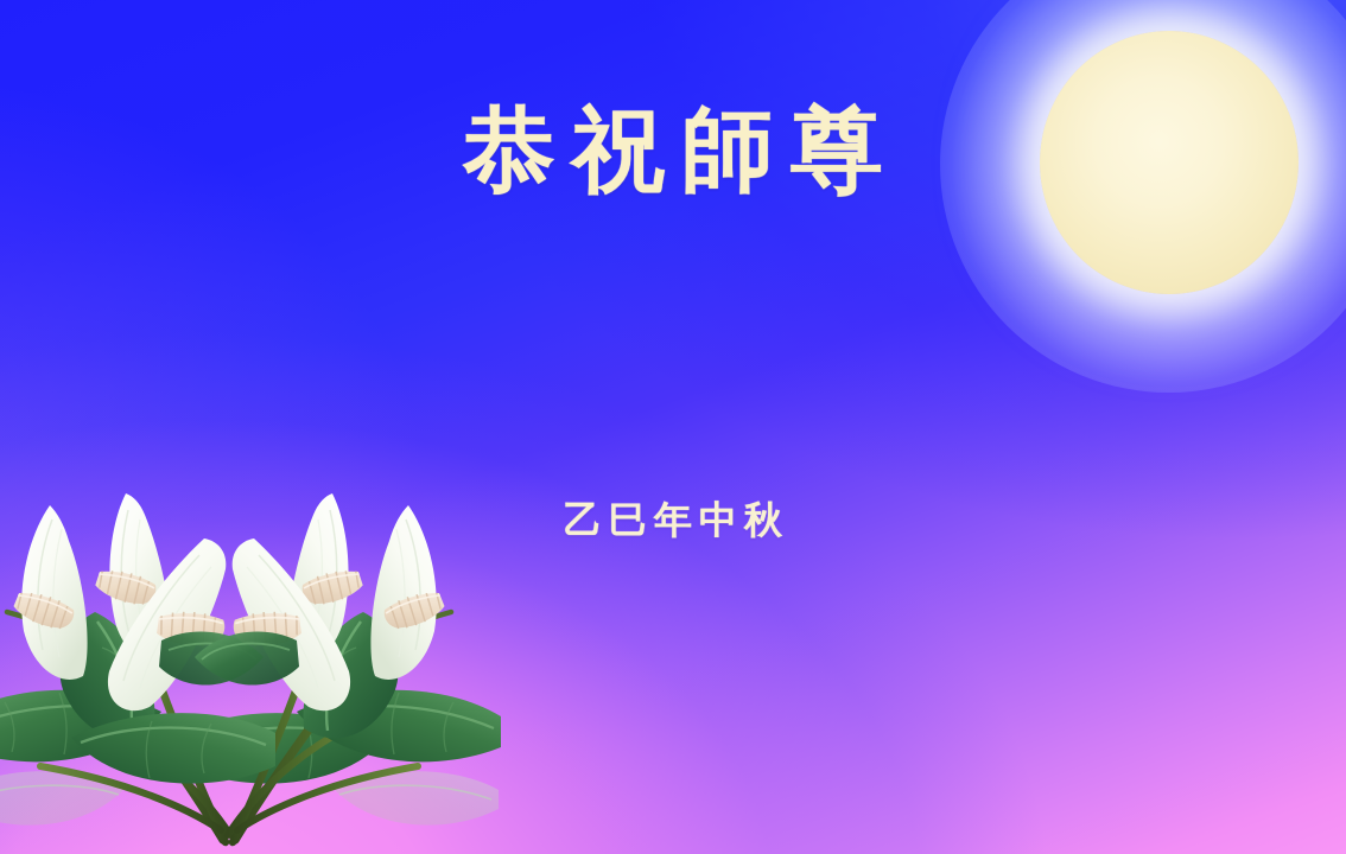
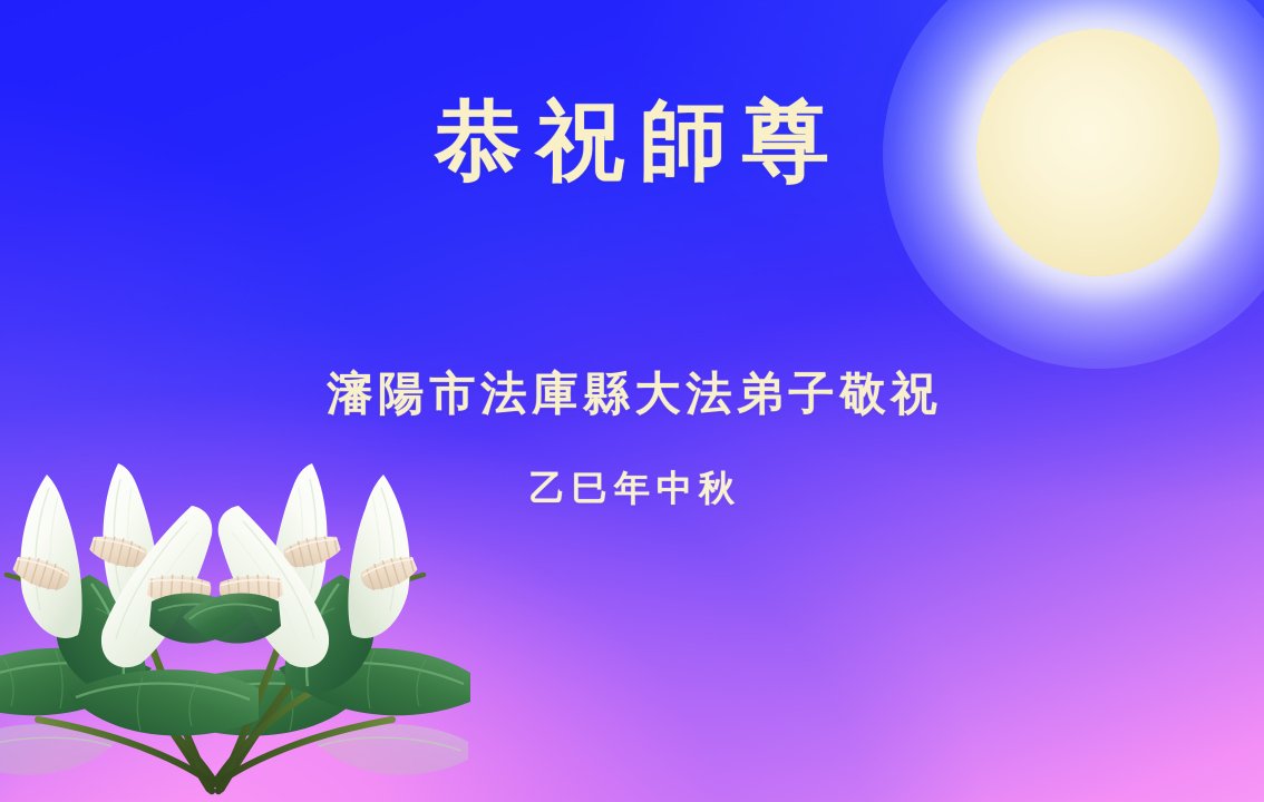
  恭祝師尊
+ 瀋陽市法庫縣大法弟子敬祝
  乙巳年中秋
